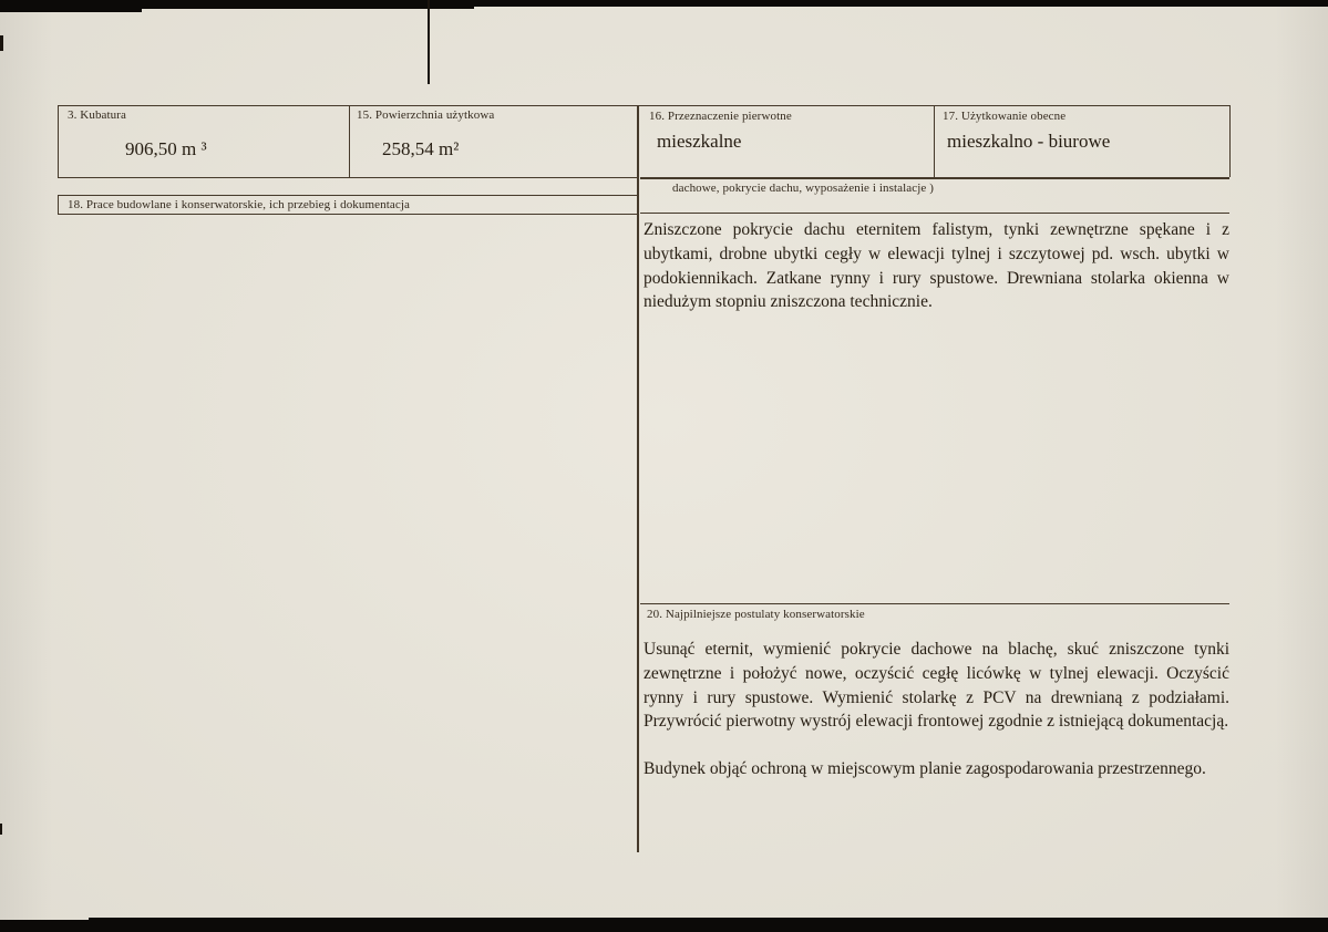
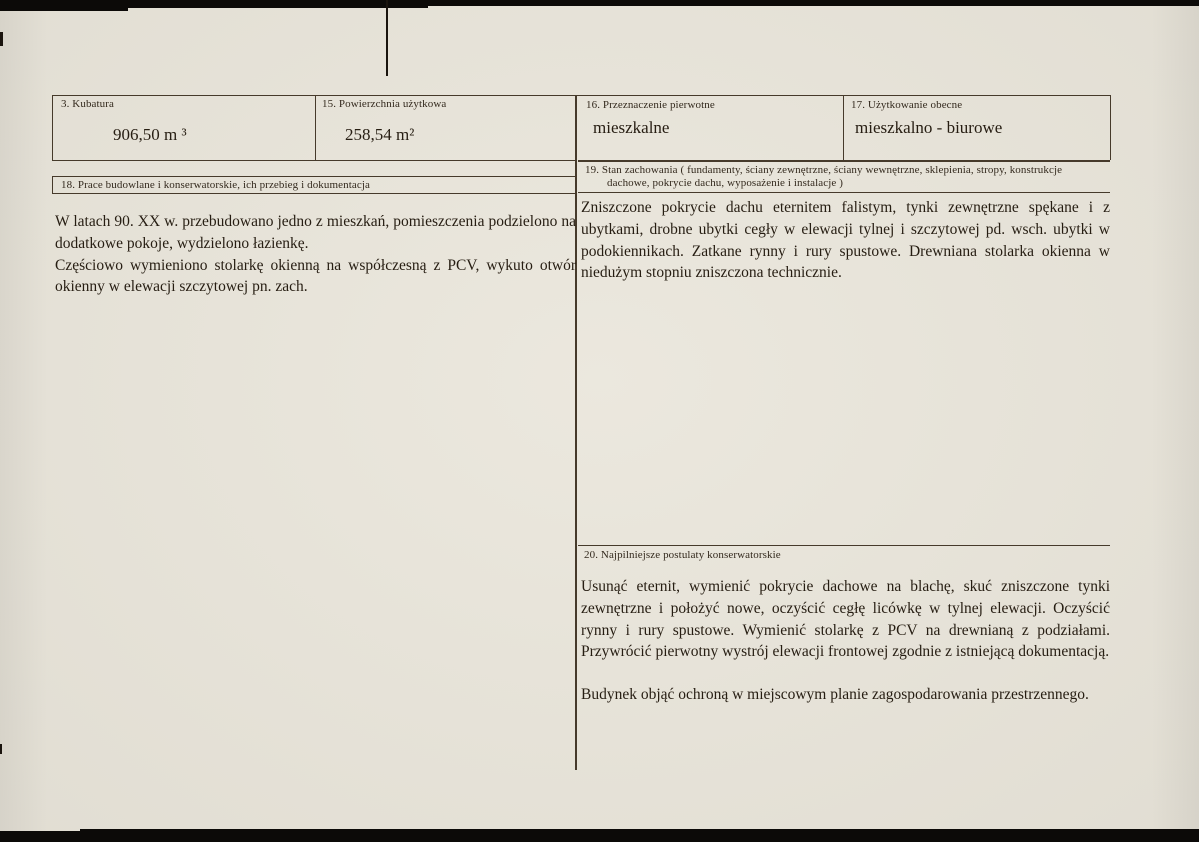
  3. Kubatura
  906,50 m ³
  15. Powierzchnia użytkowa
  258,54 m²
  16. Przeznaczenie pierwotne
  mieszkalne
  17. Użytkowanie obecne
  mieszkalno - biurowe
  18. Prace budowlane i konserwatorskie, ich przebieg i dokumentacja
+ W latach 90. XX w. przebudowano jedno z mieszkań, pomieszczenia podzielono na dodatkowe pokoje, wydzielono łazienkę.
+ Częściowo wymieniono stolarkę okienną na współczesną z PCV, wykuto otwór okienny w elewacji szczytowej pn. zach.
+ 19. Stan zachowania ( fundamenty, ściany zewnętrzne, ściany wewnętrzne, sklepienia, stropy, konstrukcje
  dachowe, pokrycie dachu, wyposażenie i instalacje )
  Zniszczone pokrycie dachu eternitem falistym, tynki zewnętrzne spękane i z ubytkami, drobne ubytki cegły w elewacji tylnej i szczytowej pd. wsch. ubytki w podokiennikach. Zatkane rynny i rury spustowe. Drewniana stolarka okienna w niedużym stopniu zniszczona technicznie.
  20. Najpilniejsze postulaty konserwatorskie
  Usunąć eternit, wymienić pokrycie dachowe na blachę, skuć zniszczone tynki zewnętrzne i położyć nowe, oczyścić cegłę licówkę w tylnej elewacji. Oczyścić rynny i rury spustowe. Wymienić stolarkę z PCV na drewnianą z podziałami. Przywrócić pierwotny wystrój elewacji frontowej zgodnie z istniejącą dokumentacją.
  Budynek objąć ochroną w miejscowym planie zagospodarowania przestrzennego.
